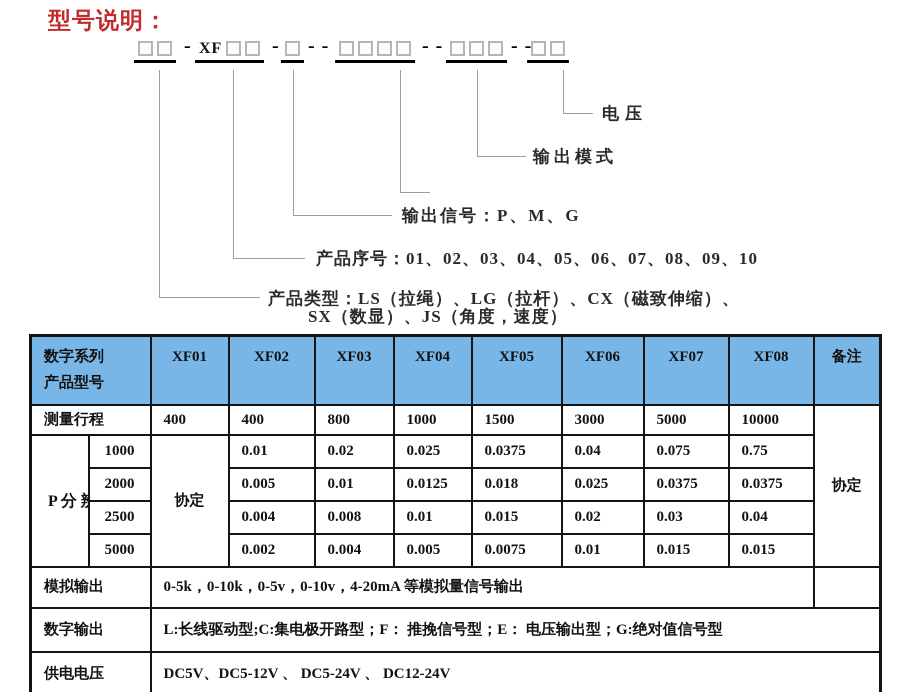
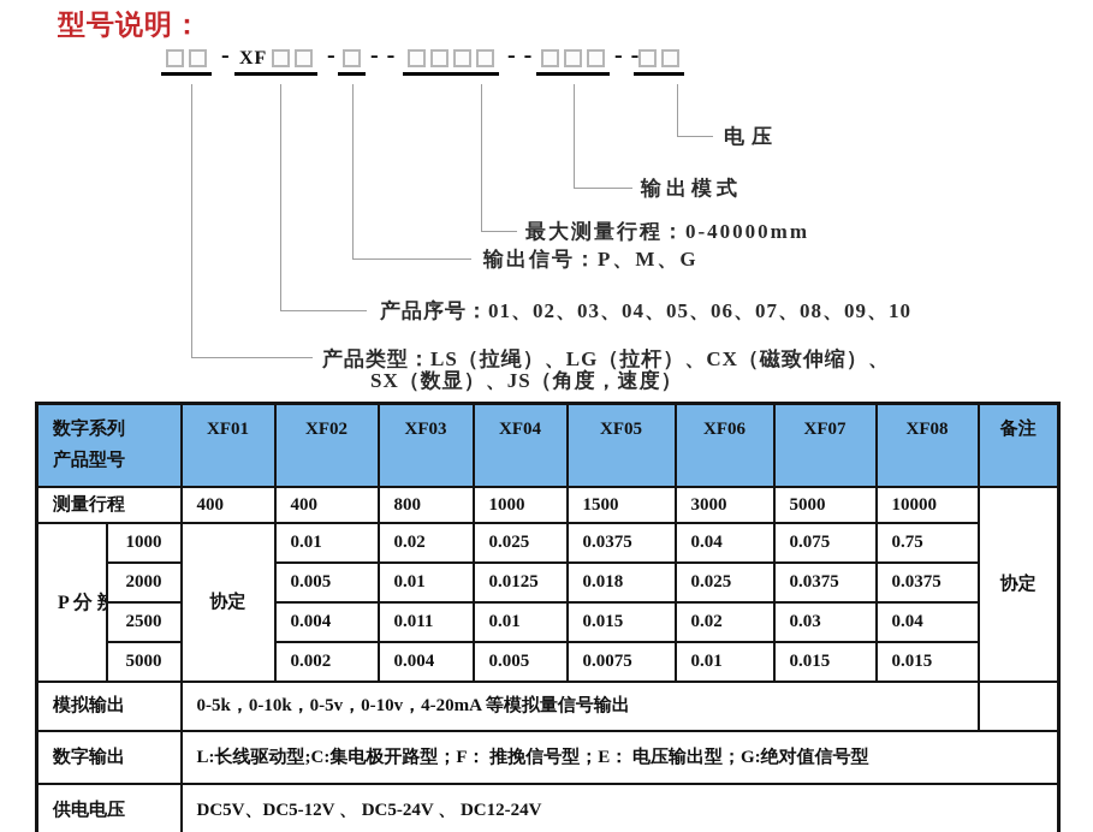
  型号说明：
  -
  XF
  -
  - -
  - -
  - -
  电压
  输出模式
+ 最大测量行程：0-40000mm
  输出信号：P、M、G
  产品序号：01、02、03、04、05、06、07、08、09、10
  产品类型：LS（拉绳）、LG（拉杆）、CX（磁致伸缩）、
  SX（数显）、JS（角度，速度）
  数字系列 产品型号	XF01	XF02	XF03	XF04	XF05	XF06	XF07	XF08	备注
  测量行程	400	400	800	1000	1500	3000	5000	10000	协定
  P 分	1000	协定	0.01	0.02	0.025	0.0375	0.04	0.075	0.75
  2000	0.005	0.01	0.0125	0.018	0.025	0.0375	0.0375
- 2500	0.004	0.008	0.01	0.015	0.02	0.03	0.04
+ 2500	0.004	0.011	0.01	0.015	0.02	0.03	0.04
  5000	0.002	0.004	0.005	0.0075	0.01	0.015	0.015
  模拟输出	0-5k，0-10k，0-5v，0-10v，4-20mA 等模拟量信号输出
  数字输出	L:长线驱动型;C:集电极开路型；F： 推挽信号型；E： 电压输出型；G:绝对值信号型
  供电电压	DC5V、DC5-12V 、 DC5-24V 、 DC12-24V
